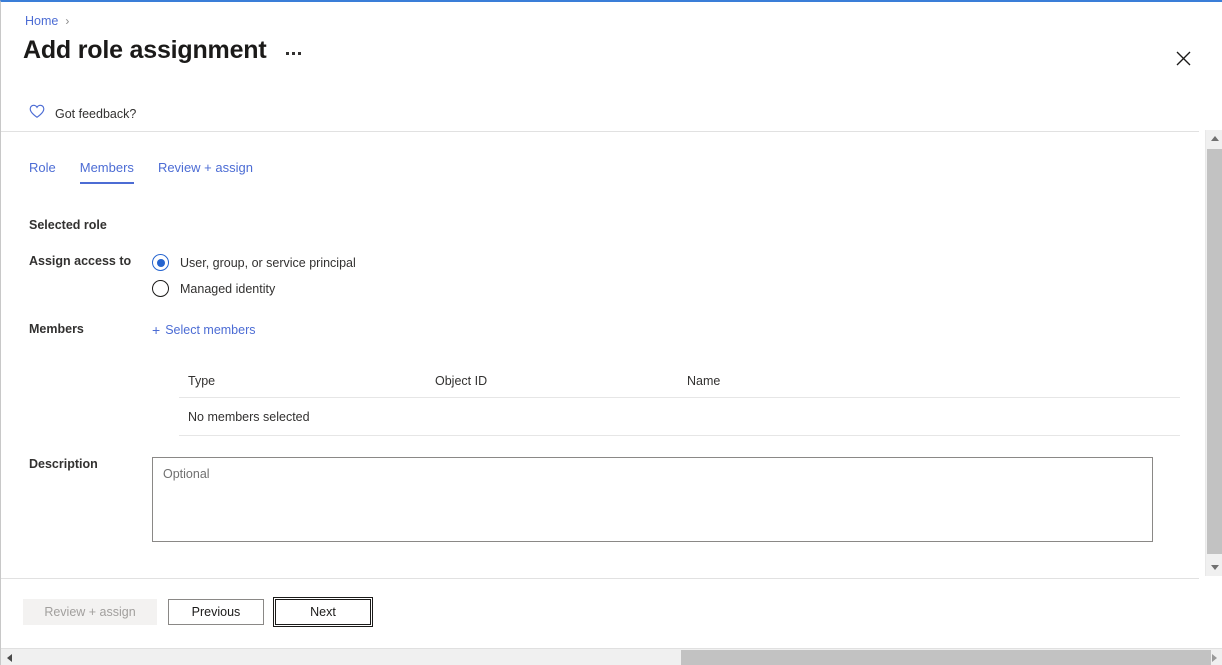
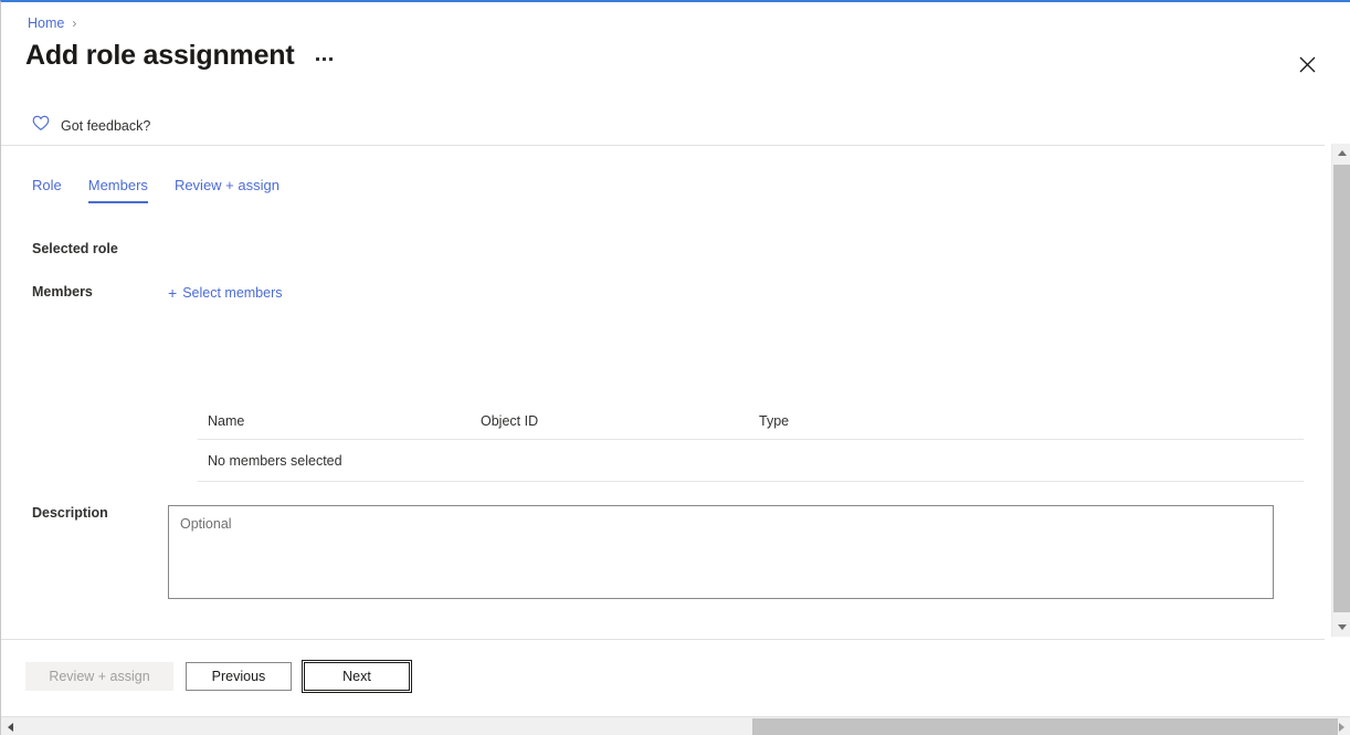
  Home
  ›
  Add role assignment
  Got feedback?
  Role
  Members
  Review + assign
  Selected role
- Assign access to
- User, group, or service principal
- Managed identity
  Members
  +
  Select members
- Type
+ Name
  Object ID
- Name
+ Type
  No members selected
  Description
  Optional
  Review + assign
  Previous
  Next
